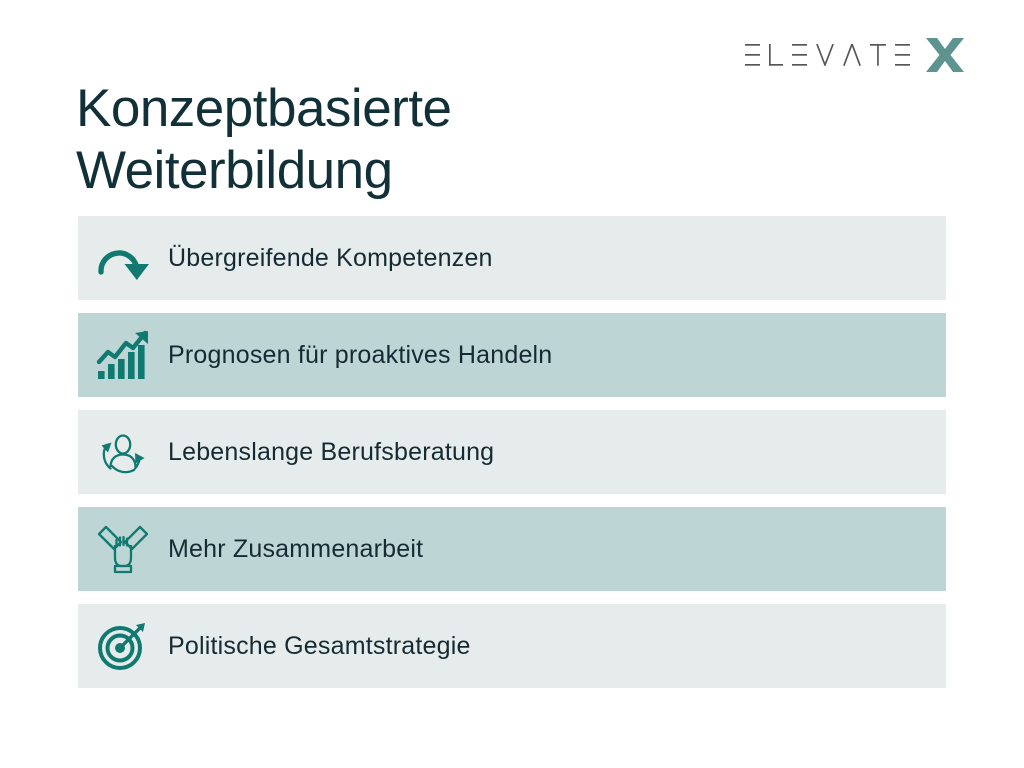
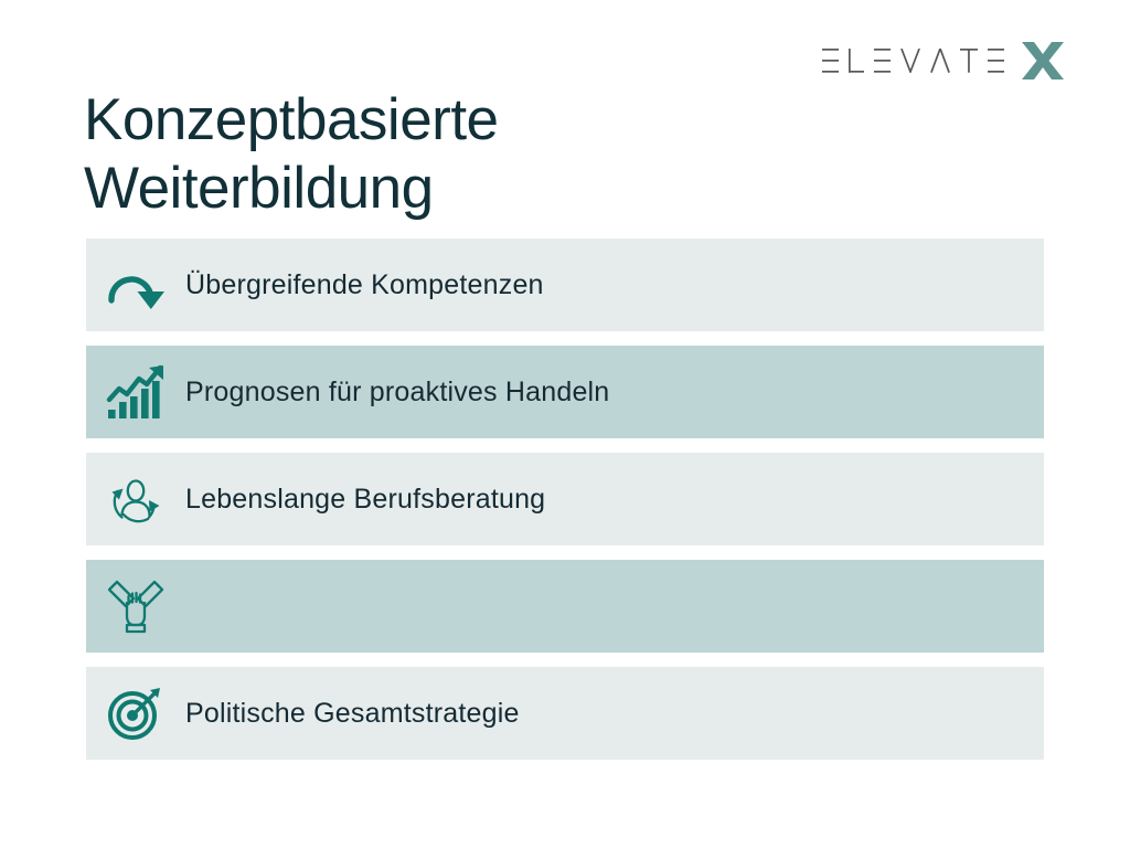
  Konzeptbasierte
  Weiterbildung
  Übergreifende Kompetenzen
  Prognosen für proaktives Handeln
  Lebenslange Berufsberatung
- Mehr Zusammenarbeit
  Politische Gesamtstrategie
